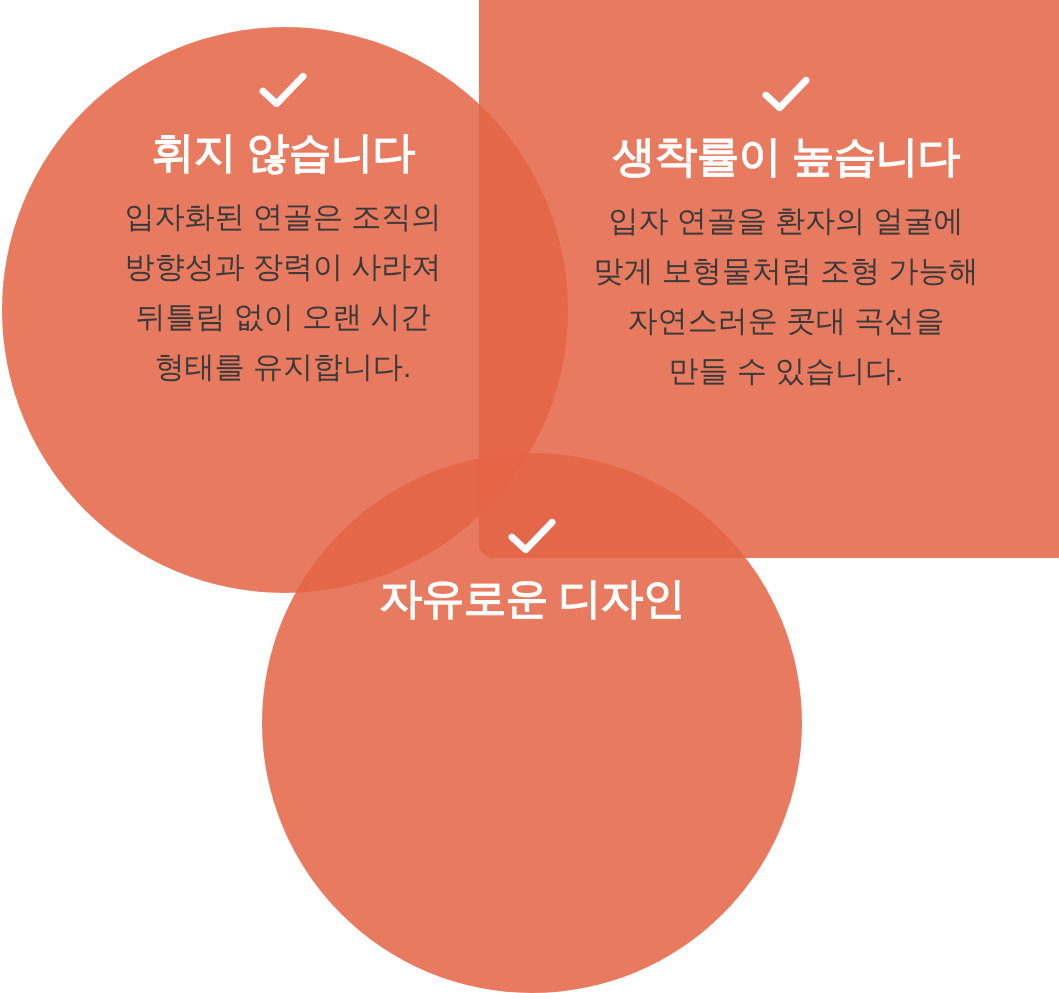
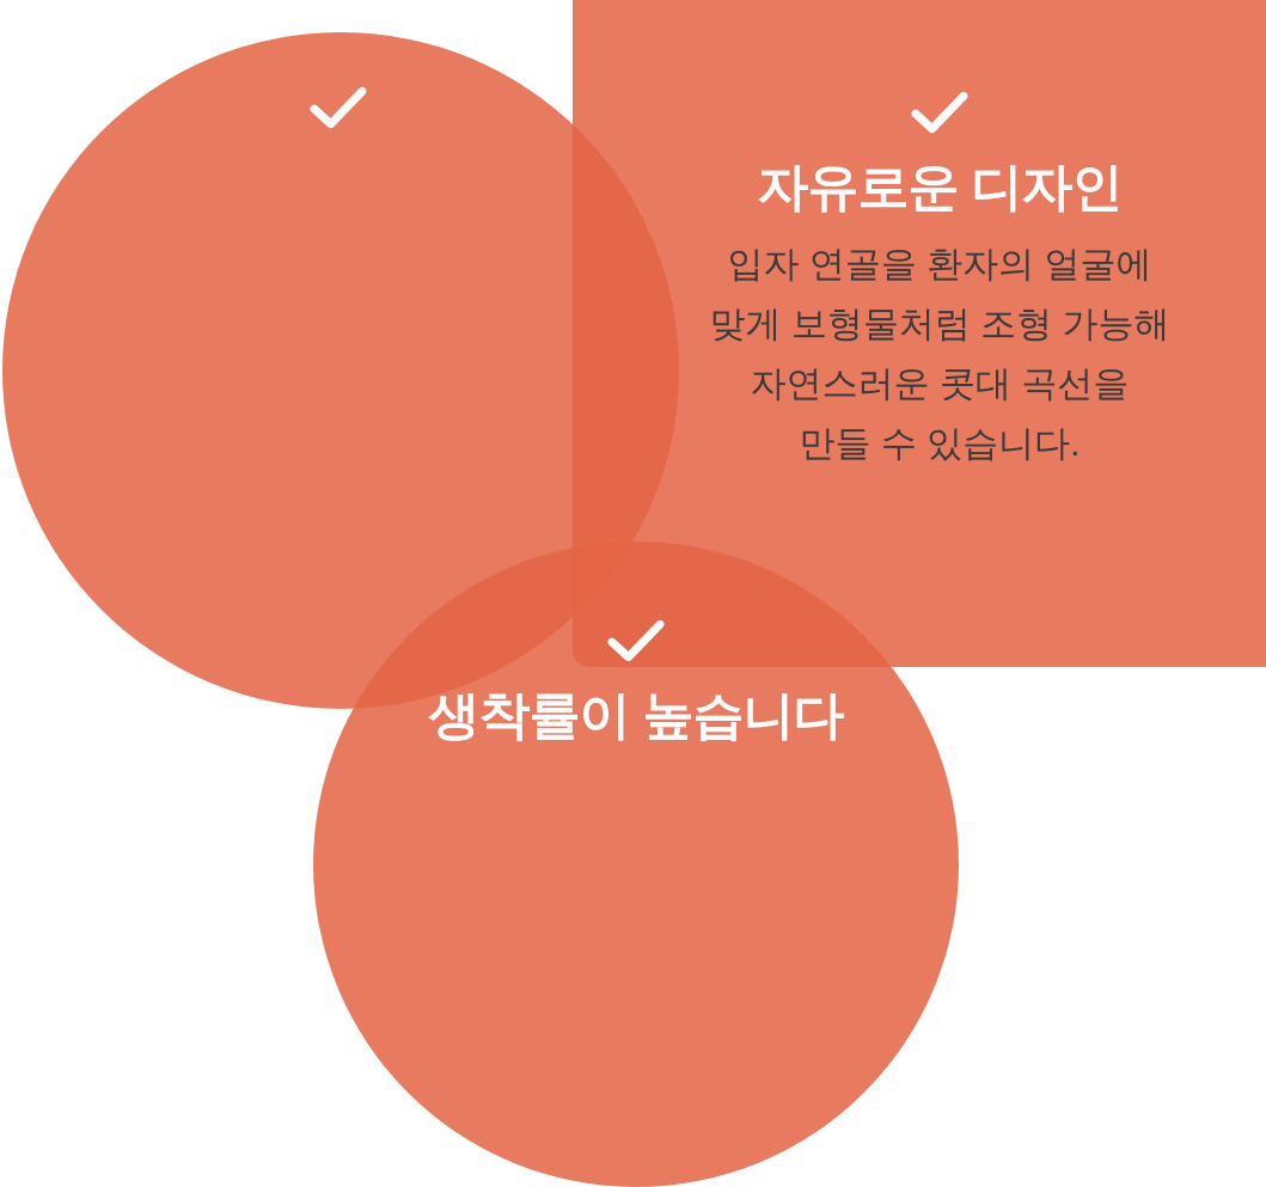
- 휘지 않습니다
- 입자화된 연골은 조직의
- 방향성과 장력이 사라져
- 뒤틀림 없이 오랜 시간
- 형태를 유지합니다.
- 생착률이 높습니다
+ 자유로운 디자인
  입자 연골을 환자의 얼굴에
  맞게 보형물처럼 조형 가능해
  자연스러운 콧대 곡선을
  만들 수 있습니다.
- 자유로운 디자인
+ 생착률이 높습니다
